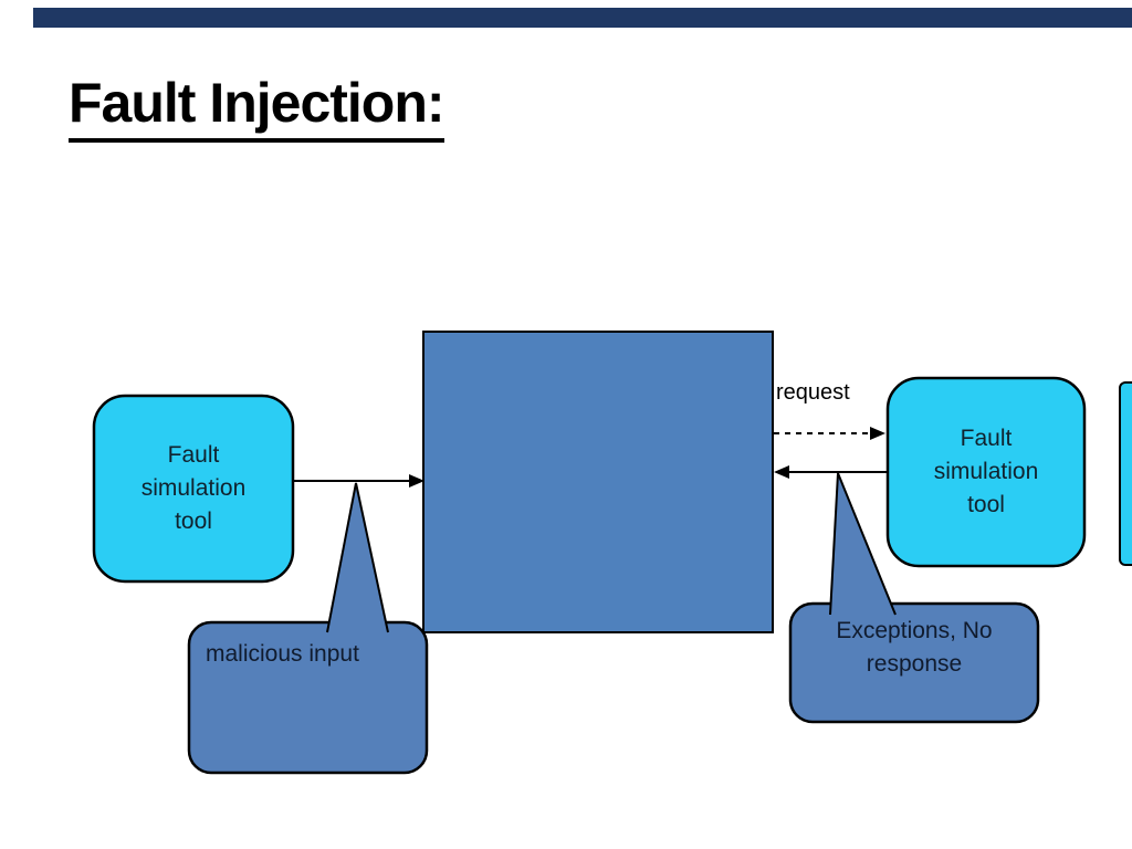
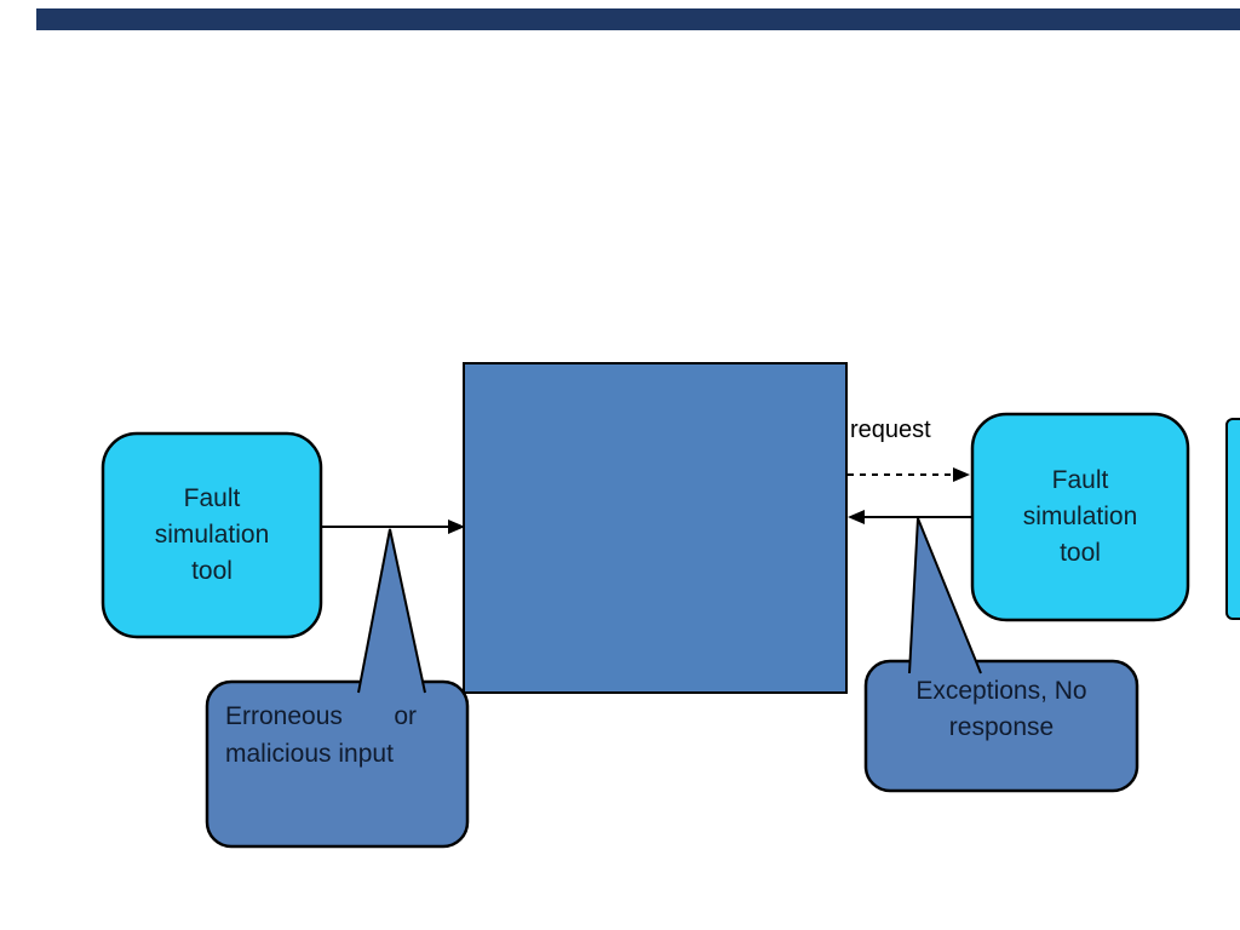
- Fault Injection:
  Fault
  simulation
  tool
  Fault
  simulation
  tool
  request
+ Erroneous
+ or
  malicious input
  Exceptions, No
  response
